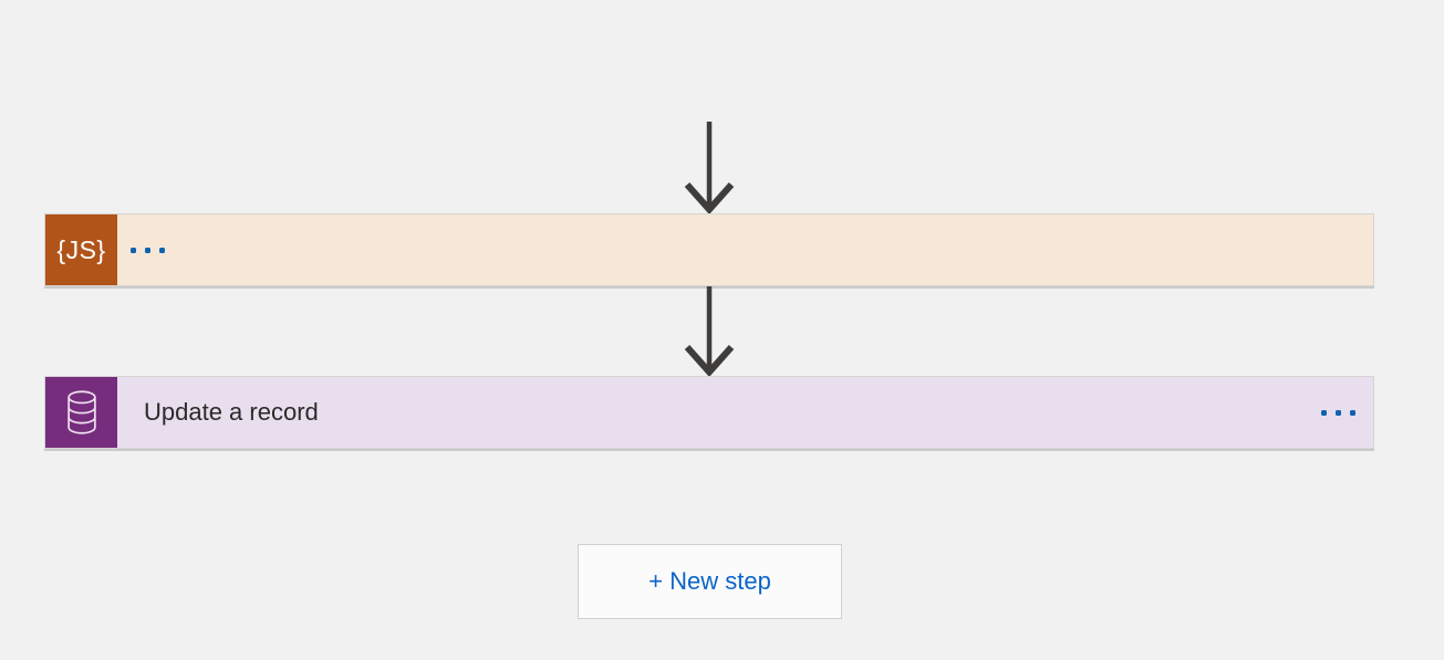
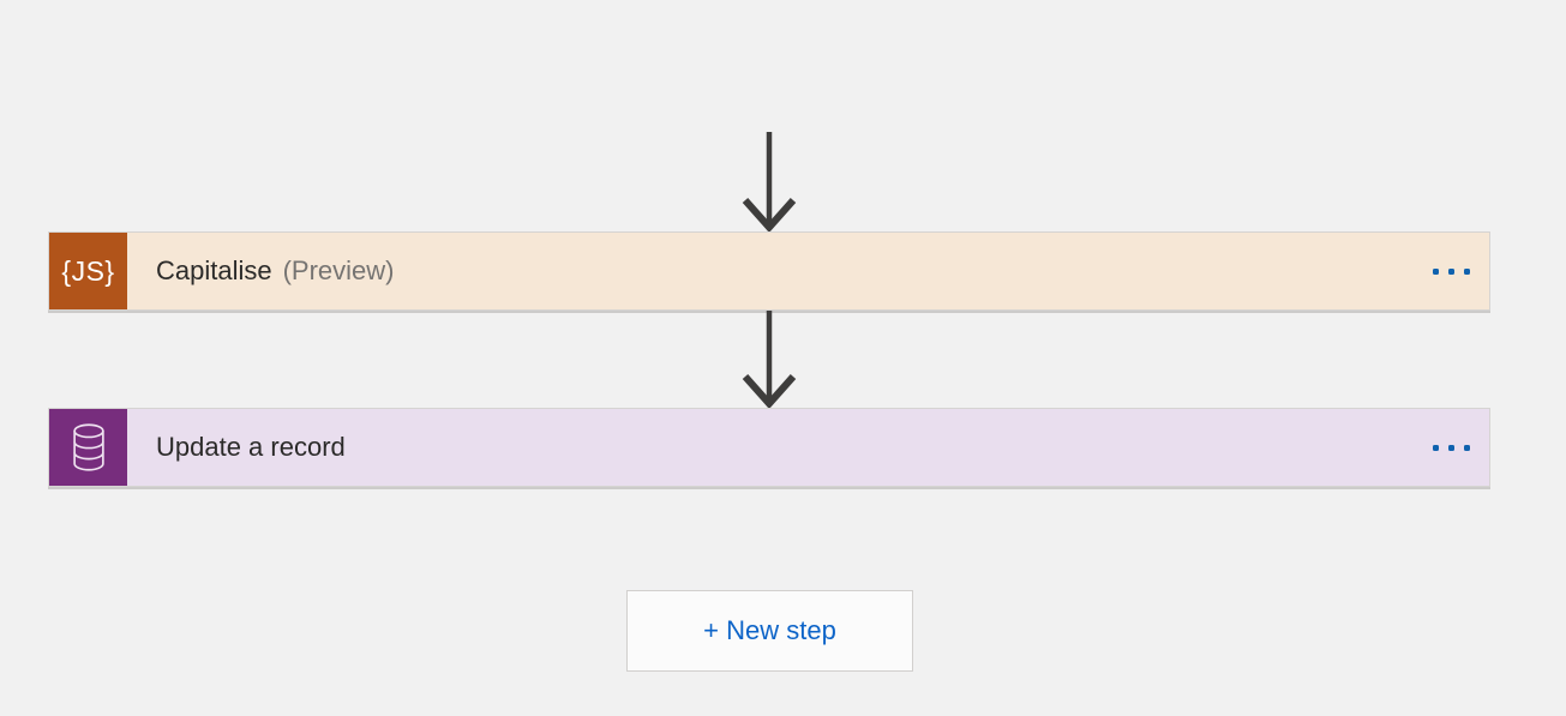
  {JS}
+ Capitalise
+ (Preview)
  Update a record
  + New step
